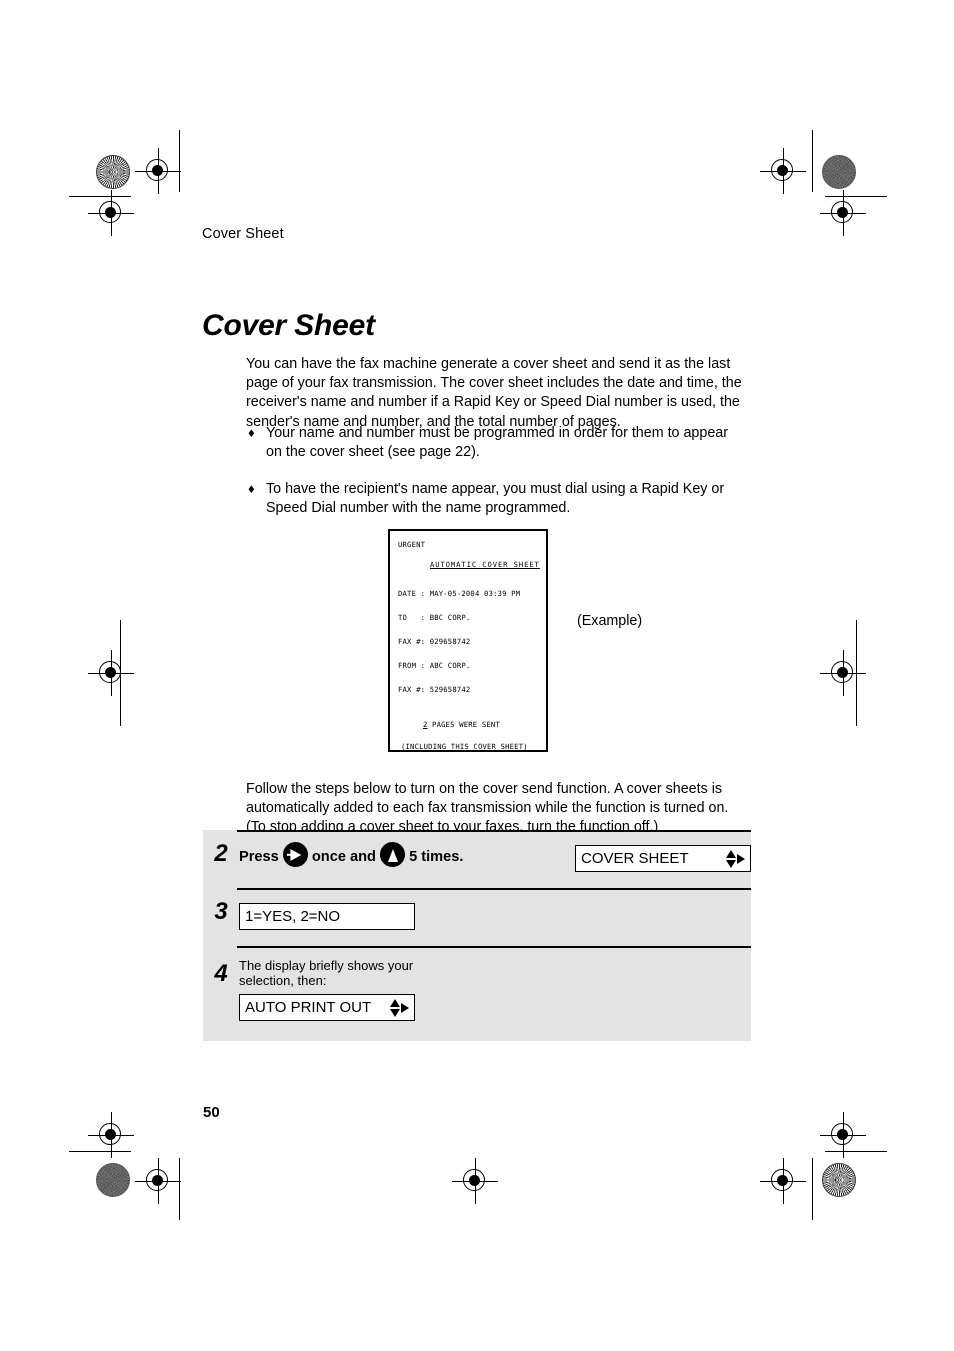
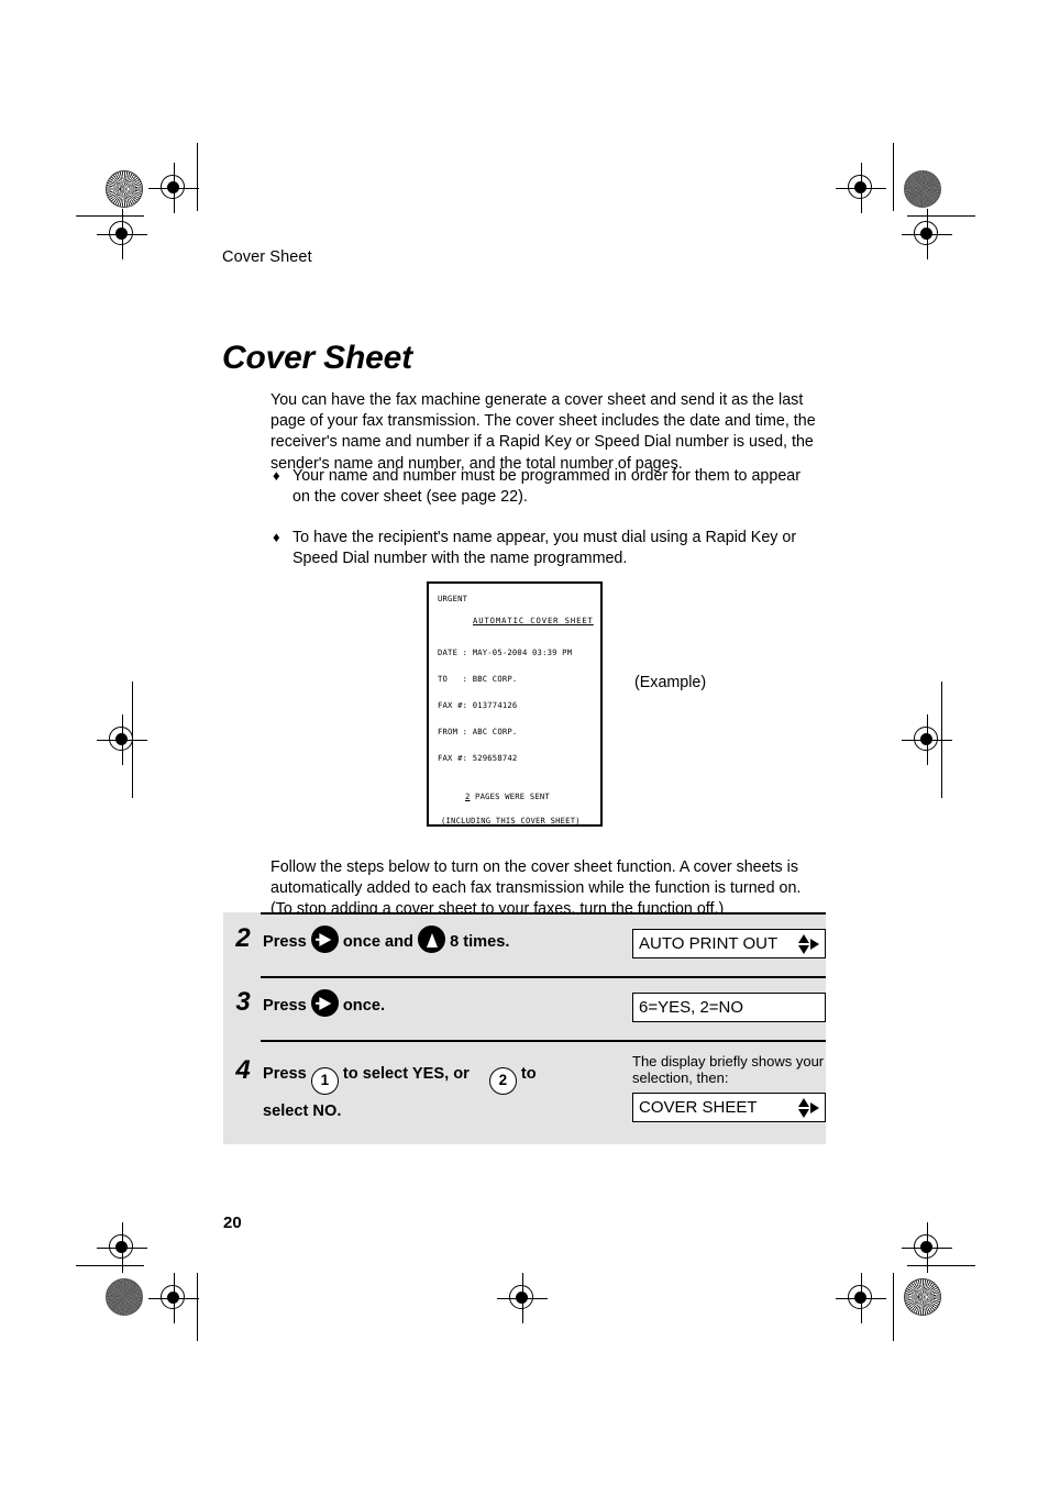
  Cover Sheet
  Cover Sheet
  You can have the fax machine generate a cover sheet and send it as the last page of your fax transmission. The cover sheet includes the date and time, the receiver's name and number if a Rapid Key or Speed Dial number is used, the sender's name and number, and the total number of pages.
  ♦
  Your name and number must be programmed in order for them to appear on the cover sheet (see page 22).
  ♦
  To have the recipient's name appear, you must dial using a Rapid Key or Speed Dial number with the name programmed.
  URGENT
  AUTOMATIC COVER SHEET
  DATE : MAY-05-2004 03:39 PM
  TO : BBC CORP.
- FAX #: 029658742
+ FAX #: 013774126
  FROM : ABC CORP.
  FAX #: 529658742
  2 PAGES WERE SENT
  (INCLUDING THIS COVER SHEET)
  (Example)
- Follow the steps below to turn on the cover send function. A cover sheets is automatically added to each fax transmission while the function is turned on. (To stop adding a cover sheet to your faxes, turn the function off.)
+ Follow the steps below to turn on the cover sheet function. A cover sheets is automatically added to each fax transmission while the function is turned on. (To stop adding a cover sheet to your faxes, turn the function off.)
  2
- Press once and 5 times.
+ Press once and 8 times.
- COVER SHEET
+ AUTO PRINT OUT
  3
+ Press once.
- 1=YES, 2=NO
+ 6=YES, 2=NO
  4
+ Press 1 to select YES, or 2 to
+ select NO.
  The display briefly shows your selection, then:
- AUTO PRINT OUT
+ COVER SHEET
- 50
+ 20
